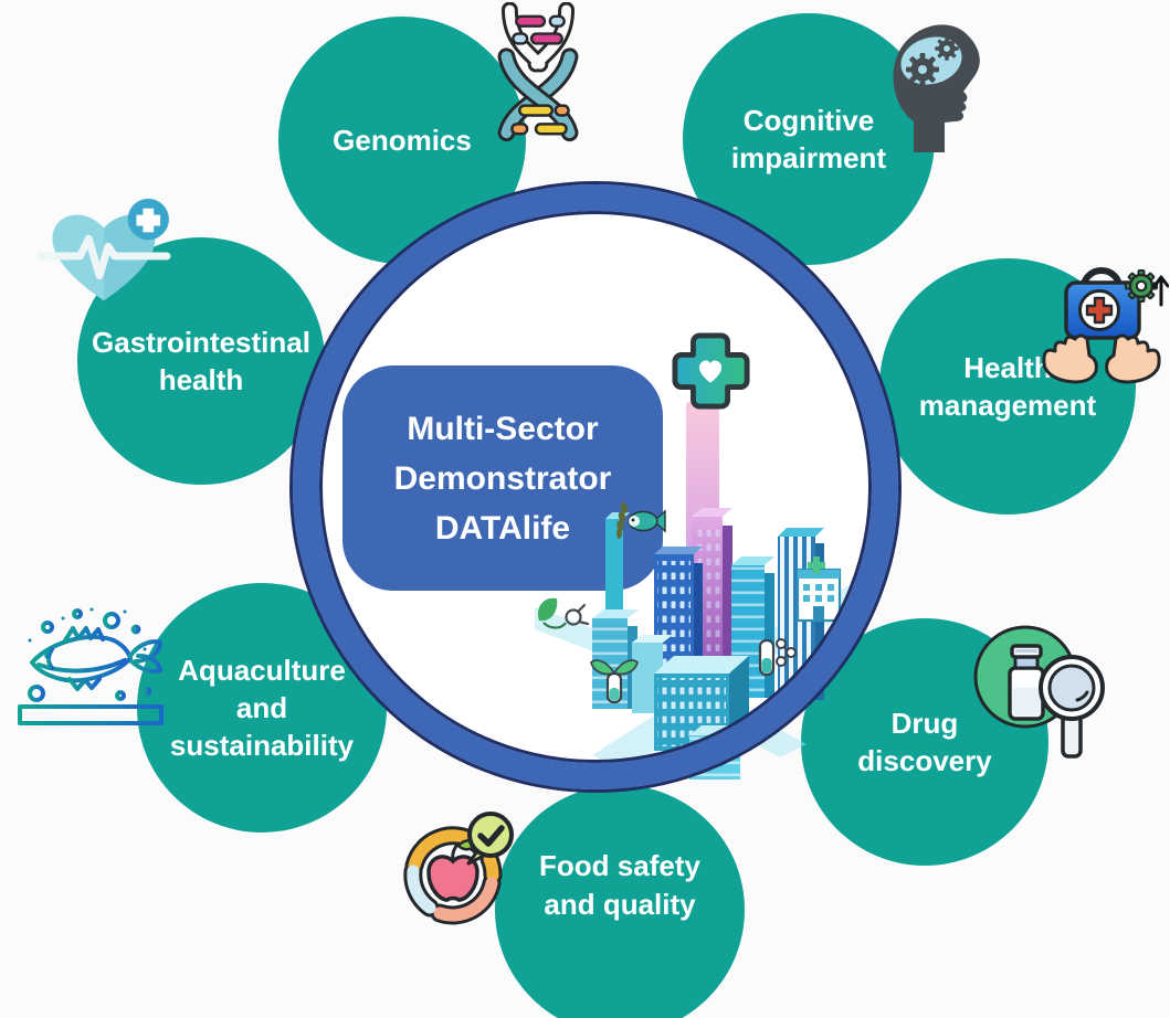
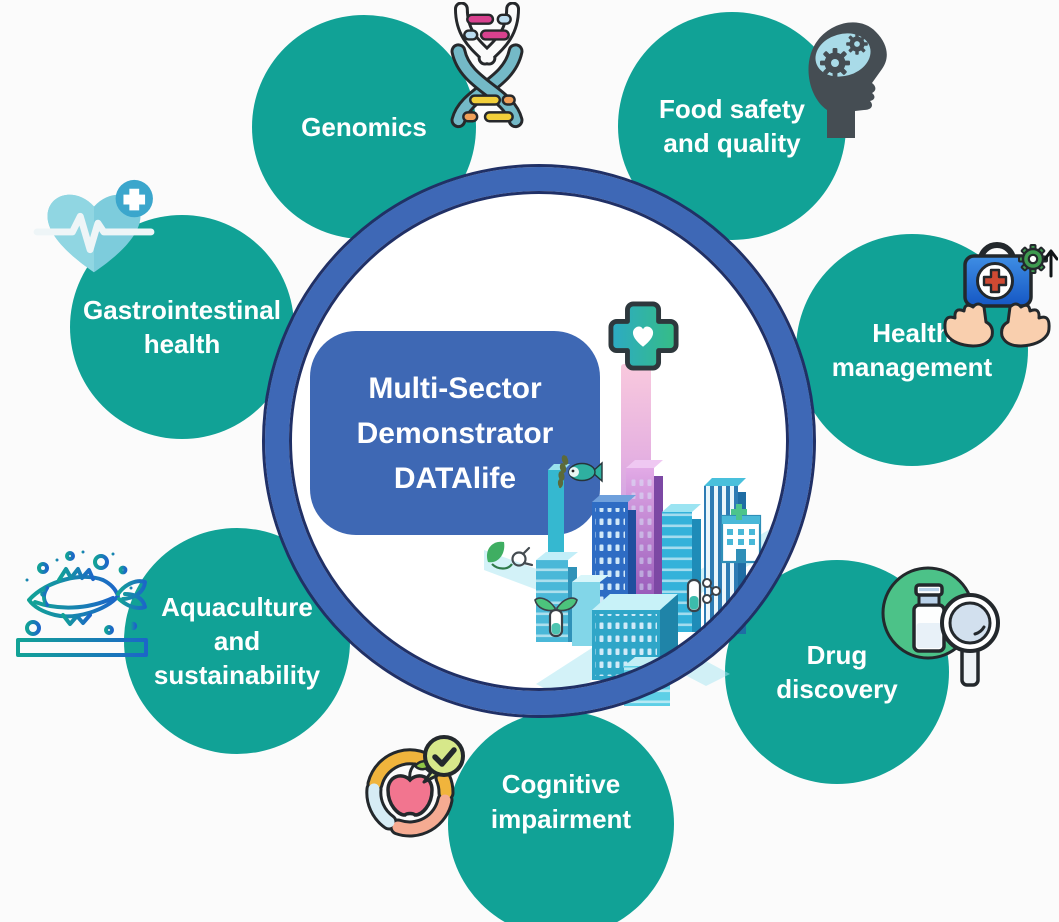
  Genomics
- Cognitive impairment
+ Food safety and quality
  Gastrointestinal health
  Health management
  Aquaculture and sustainability
  Drug discovery
- Food safety and quality
+ Cognitive impairment
  Multi-Sector
  Demonstrator
  DATAlife
